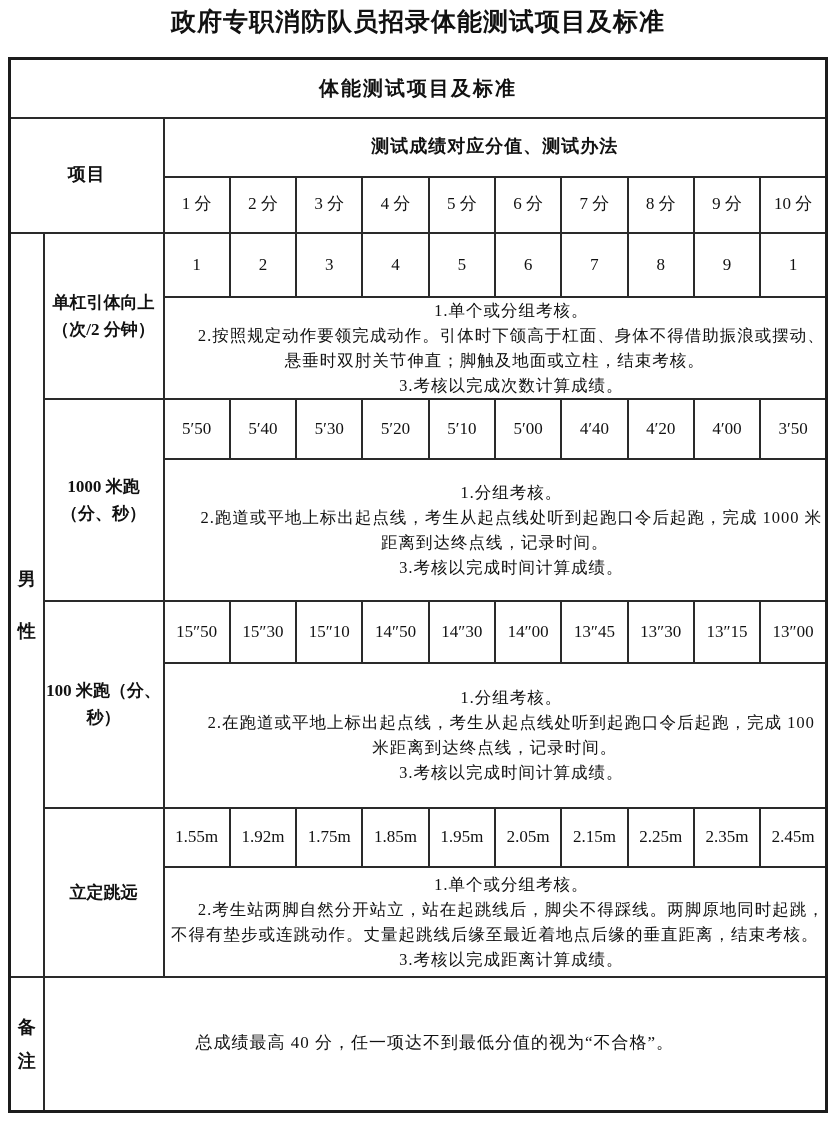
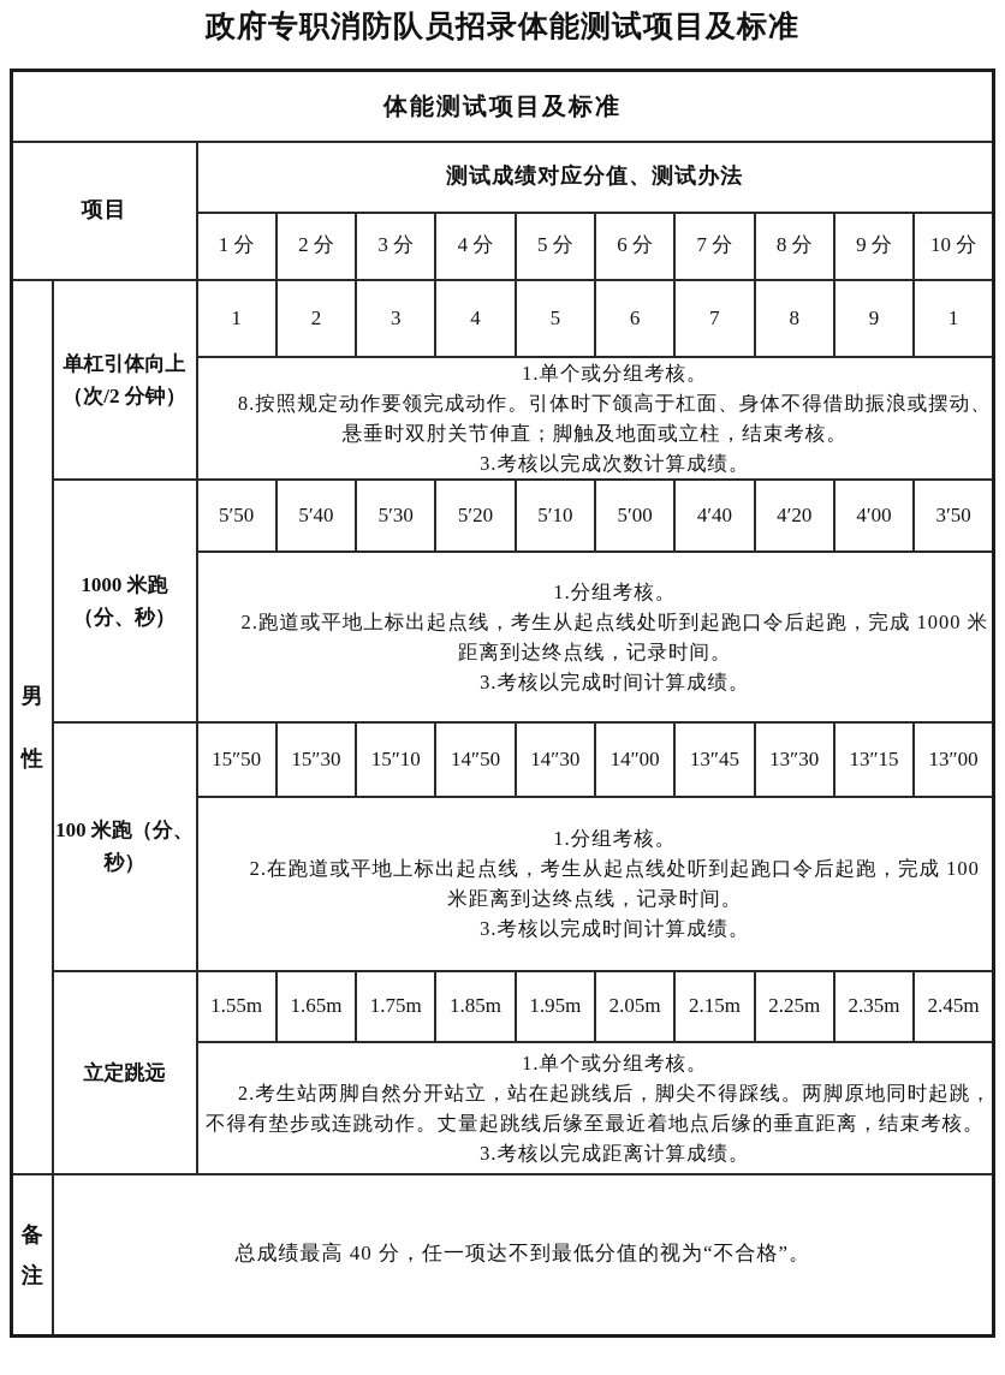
  政府专职消防队员招录体能测试项目及标准
  体能测试项目及标准
  项目	测试成绩对应分值、测试办法
  1 分	2 分	3 分	4 分	5 分	6 分	7 分	8 分	9 分	10 分
  男性	单杠引体向上（次/2 分钟）	1	2	3	4	5	6	7	8	9	1
- 1.单个或分组考核。 2.按照规定动作要领完成动作。引体时下颌高于杠面、身体不得借助振浪或摆动、悬垂时双肘关节伸直；脚触及地面或立柱，结束考核。 3.考核以完成次数计算成绩。
+ 1.单个或分组考核。 8.按照规定动作要领完成动作。引体时下颌高于杠面、身体不得借助振浪或摆动、悬垂时双肘关节伸直；脚触及地面或立柱，结束考核。 3.考核以完成次数计算成绩。
  1000 米跑（分、秒）	5′50	5′40	5′30	5′20	5′10	5′00	4′40	4′20	4′00	3′50
  1.分组考核。 2.跑道或平地上标出起点线，考生从起点线处听到起跑口令后起跑，完成 1000 米距离到达终点线，记录时间。 3.考核以完成时间计算成绩。
  100 米跑（分、秒）	15″50	15″30	15″10	14″50	14″30	14″00	13″45	13″30	13″15	13″00
  1.分组考核。 2.在跑道或平地上标出起点线，考生从起点线处听到起跑口令后起跑，完成 100 米距离到达终点线，记录时间。 3.考核以完成时间计算成绩。
- 立定跳远	1.55m	1.92m	1.75m	1.85m	1.95m	2.05m	2.15m	2.25m	2.35m	2.45m
+ 立定跳远	1.55m	1.65m	1.75m	1.85m	1.95m	2.05m	2.15m	2.25m	2.35m	2.45m
  1.单个或分组考核。 2.考生站两脚自然分开站立，站在起跳线后，脚尖不得踩线。两脚原地同时起跳，不得有垫步或连跳动作。丈量起跳线后缘至最近着地点后缘的垂直距离，结束考核。 3.考核以完成距离计算成绩。
  备注	总成绩最高 40 分，任一项达不到最低分值的视为“不合格”。
